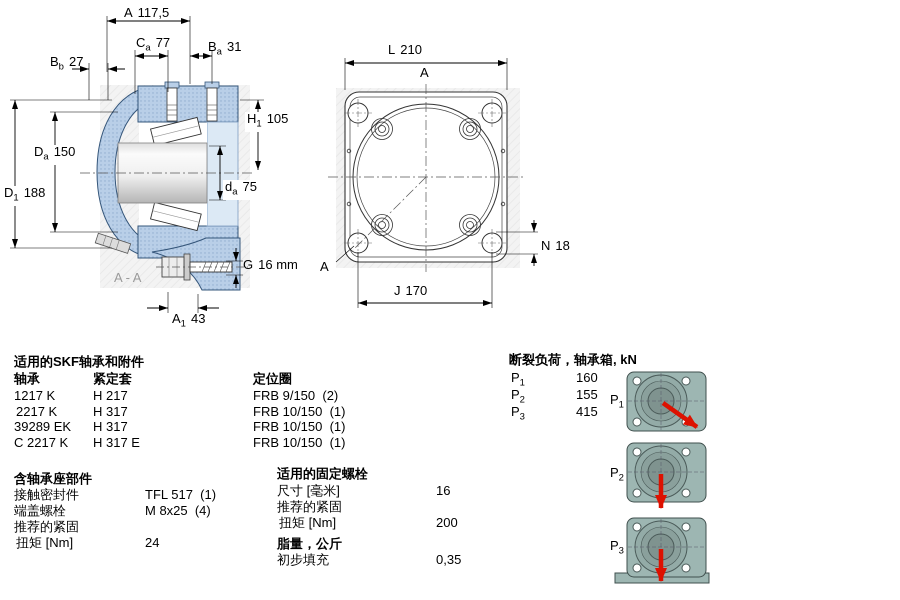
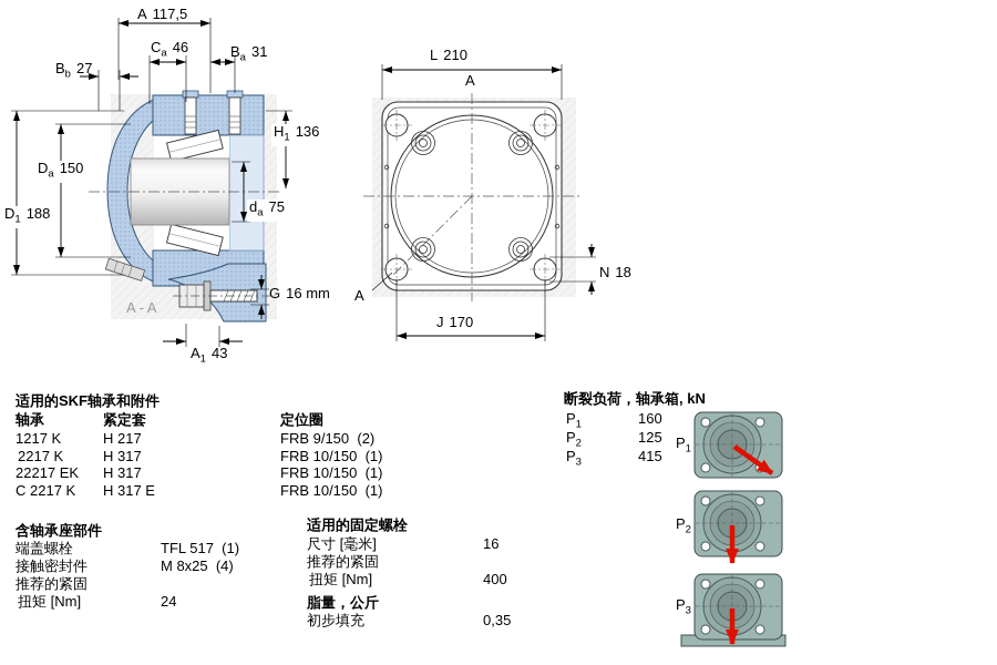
  A 117,5
- Ca77
+ Ca46
  Ba31
  Bb27
- H1105
+ H1136
  Da150
  da75
  D1188
  G 16 mm
  A - A
  A143
  L 210
  A
  N 18
  A
  J 170
  适用的SKF轴承和附件
  轴承
  紧定套
  定位圈
  1217 K
  H 217
  FRB 9/150 (2)
  2217 K
  H 317
  FRB 10/150 (1)
- 39289 EK
+ 22217 EK
  H 317
  FRB 10/150 (1)
  C 2217 K
  H 317 E
  FRB 10/150 (1)
  含轴承座部件
- 接触密封件
+ 端盖螺栓
  TFL 517 (1)
- 端盖螺栓
+ 接触密封件
  M 8x25 (4)
  推荐的紧固
  扭矩 [Nm]
  24
  适用的固定螺栓
  尺寸 [毫米]
  16
  推荐的紧固
  扭矩 [Nm]
- 200
+ 400
  脂量，公斤
  初步填充
  0,35
  断裂负荷，轴承箱, kN
  P1
  160
  P2
- 155
+ 125
  P3
  415
  P1
  P2
  P3
